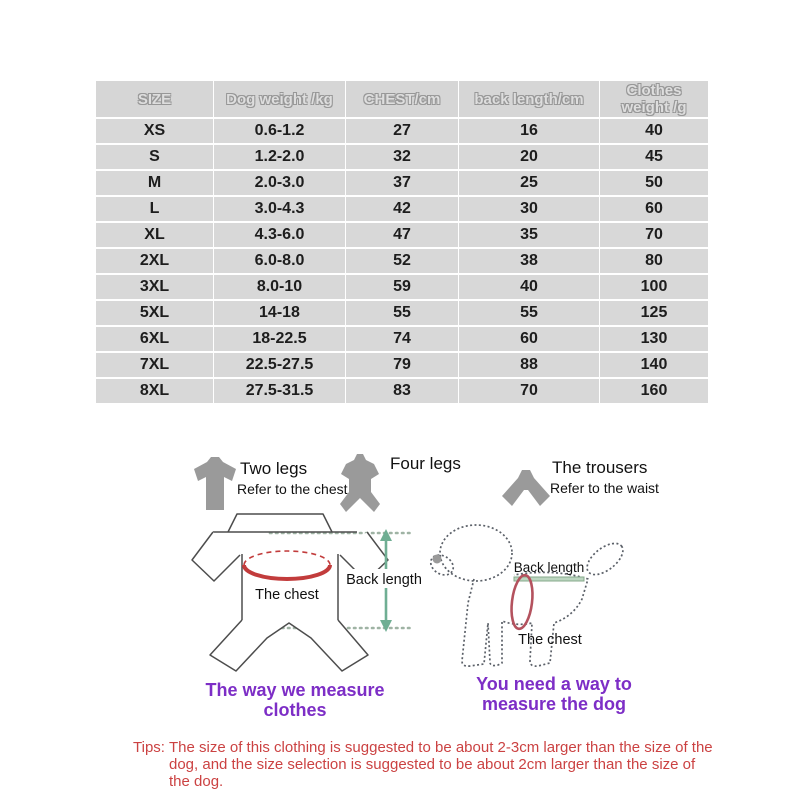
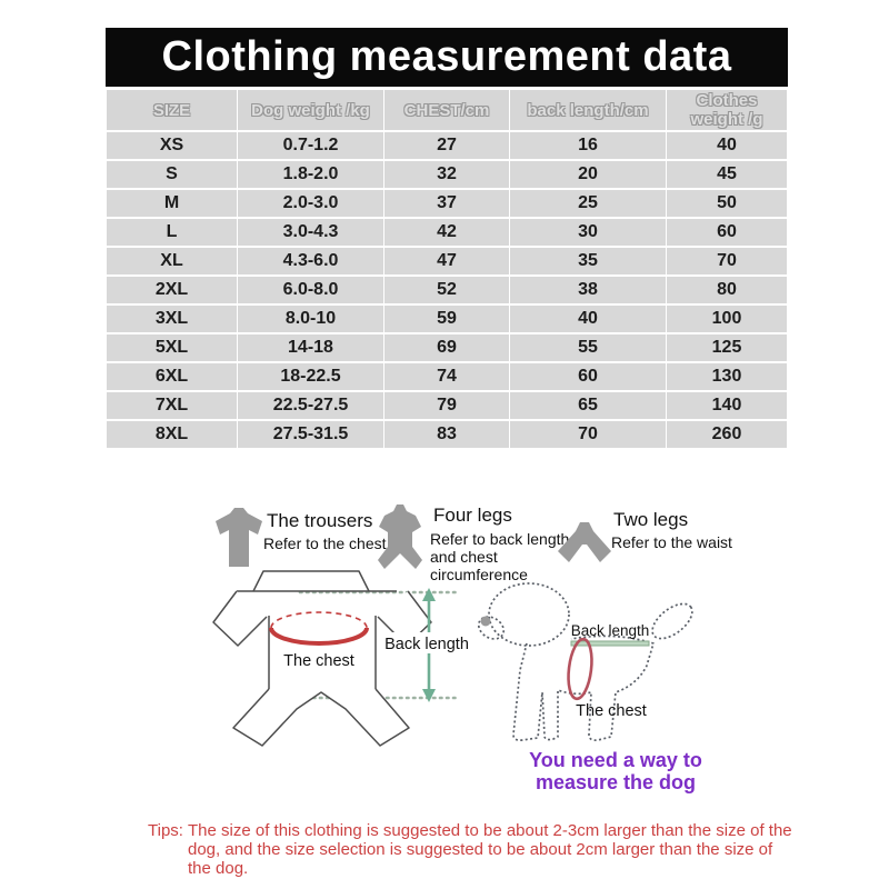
+ Clothing measurement data
  SIZE	Dog weight /kg	CHEST/cm	back length/cm	Clothes weight /g
- XS	0.6-1.2	27	16	40
+ XS	0.7-1.2	27	16	40
- S	1.2-2.0	32	20	45
+ S	1.8-2.0	32	20	45
  M	2.0-3.0	37	25	50
  L	3.0-4.3	42	30	60
  XL	4.3-6.0	47	35	70
  2XL	6.0-8.0	52	38	80
  3XL	8.0-10	59	40	100
- 5XL	14-18	55	55	125
+ 5XL	14-18	69	55	125
  6XL	18-22.5	74	60	130
- 7XL	22.5-27.5	79	88	140
+ 7XL	22.5-27.5	79	65	140
- 8XL	27.5-31.5	83	70	160
+ 8XL	27.5-31.5	83	70	260
- Two legs
+ The trousers
  Refer to the chest
  Four legs
+ Refer to back length and chest circumference
- The trousers
+ Two legs
  Refer to the waist
  The chest
  Back length
- The way we measure clothes
  Back length
  The chest
  You need a way to measure the dog
  Tips:
  The size of this clothing is suggested to be about 2-3cm larger than the size of the dog, and the size selection is suggested to be about 2cm larger than the size of the dog.
